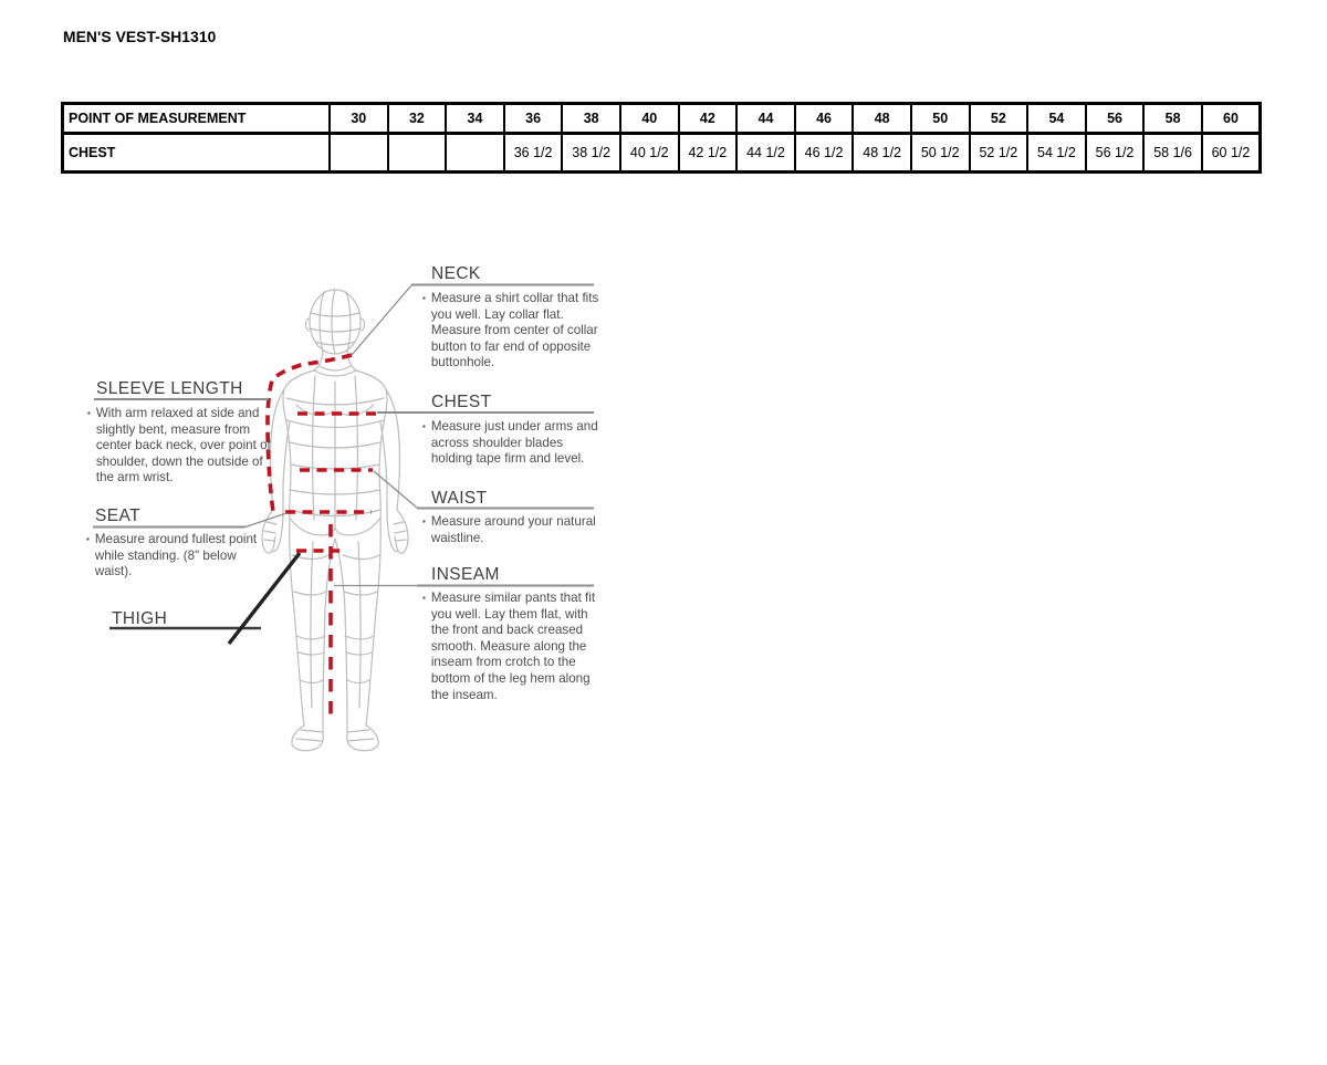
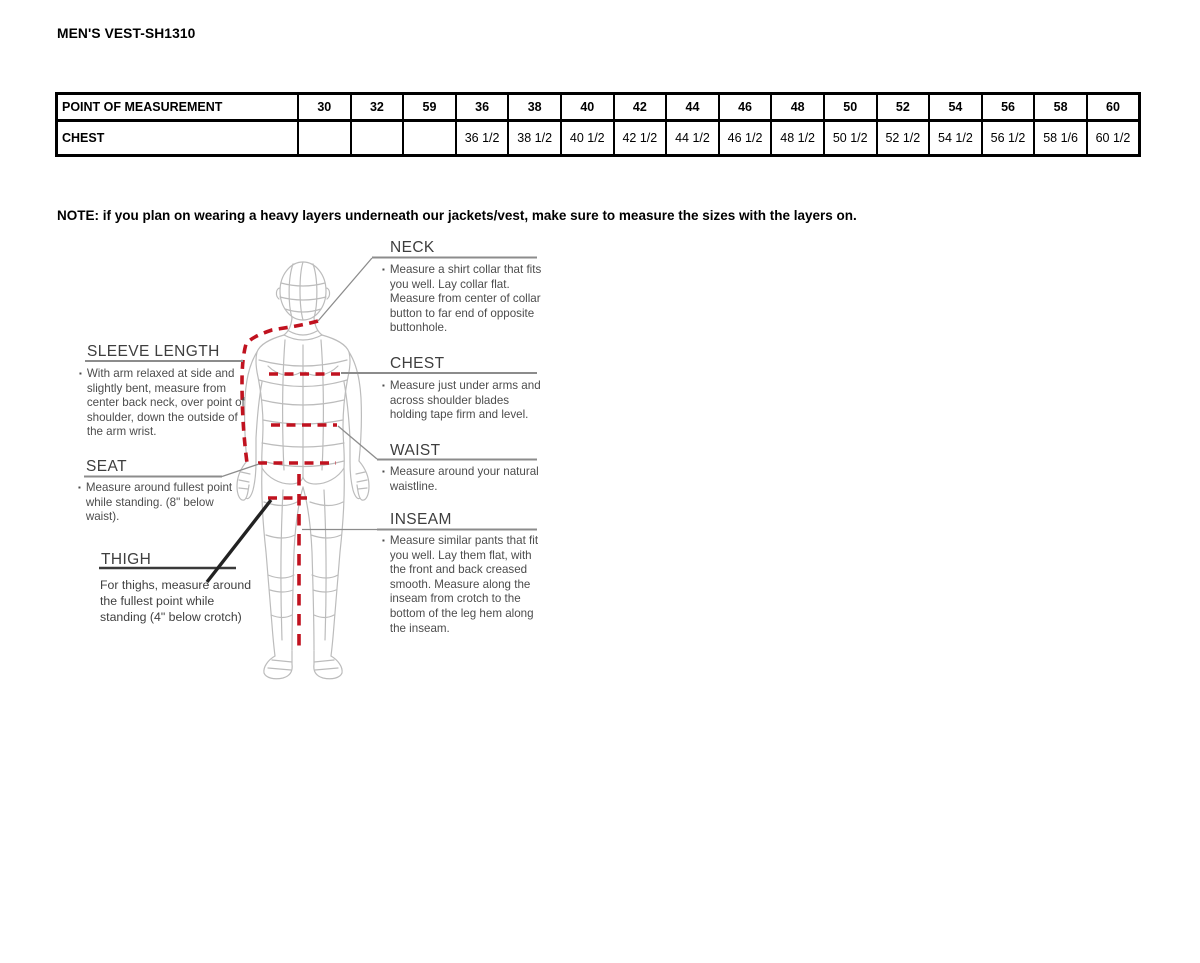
  MEN'S VEST-SH1310
- POINT OF MEASUREMENT	30	32	34	36	38	40	42	44	46	48	50	52	54	56	58	60
+ POINT OF MEASUREMENT	30	32	59	36	38	40	42	44	46	48	50	52	54	56	58	60
  CHEST				36 1/2	38 1/2	40 1/2	42 1/2	44 1/2	46 1/2	48 1/2	50 1/2	52 1/2	54 1/2	56 1/2	58 1/6	60 1/2
+ NOTE: if you plan on wearing a heavy layers underneath our jackets/vest, make sure to measure the sizes with the layers on.
  NECK
  ▪
  Measure a shirt collar that fits you well. Lay collar flat. Measure from center of collar button to far end of opposite buttonhole.
  SLEEVE LENGTH
  ▪
  With arm relaxed at side and slightly bent, measure from center back neck, over point of shoulder, down the outside of the arm wrist.
  CHEST
  ▪
  Measure just under arms and across shoulder blades holding tape firm and level.
  WAIST
  ▪
  Measure around your natural waistline.
  SEAT
  ▪
  Measure around fullest point while standing. (8" below waist).
  INSEAM
  ▪
  Measure similar pants that fit you well. Lay them flat, with the front and back creased smooth. Measure along the inseam from crotch to the bottom of the leg hem along the inseam.
  THIGH
+ For thighs, measure around the fullest point while standing (4" below crotch)
